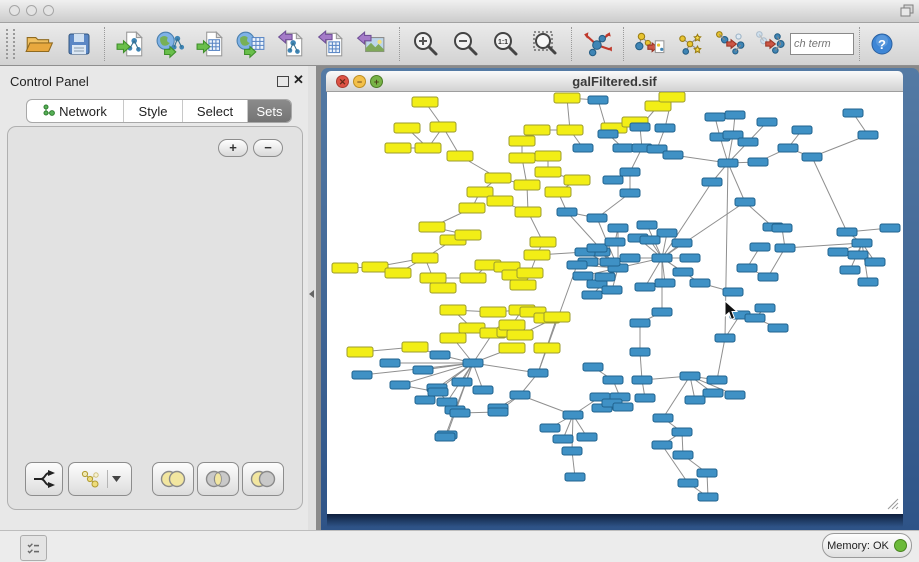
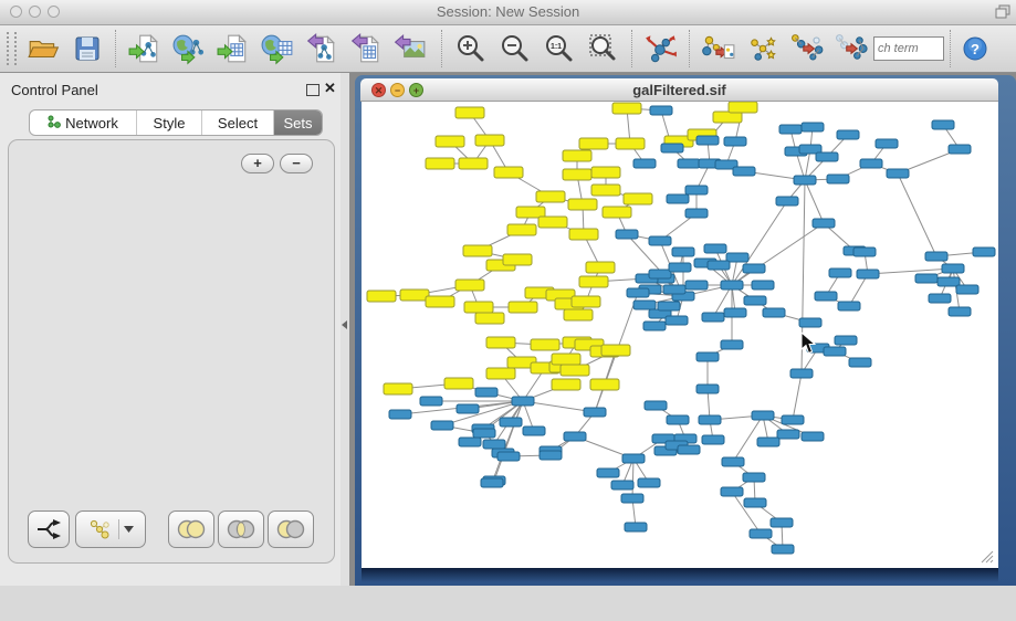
+ Session: New Session
  ch term
  ?
  Control Panel
  ✕
  Network
  Style
  Select
  Sets
  +
  −
  ✕
  −
  +
  galFiltered.sif
- Memory: OK
